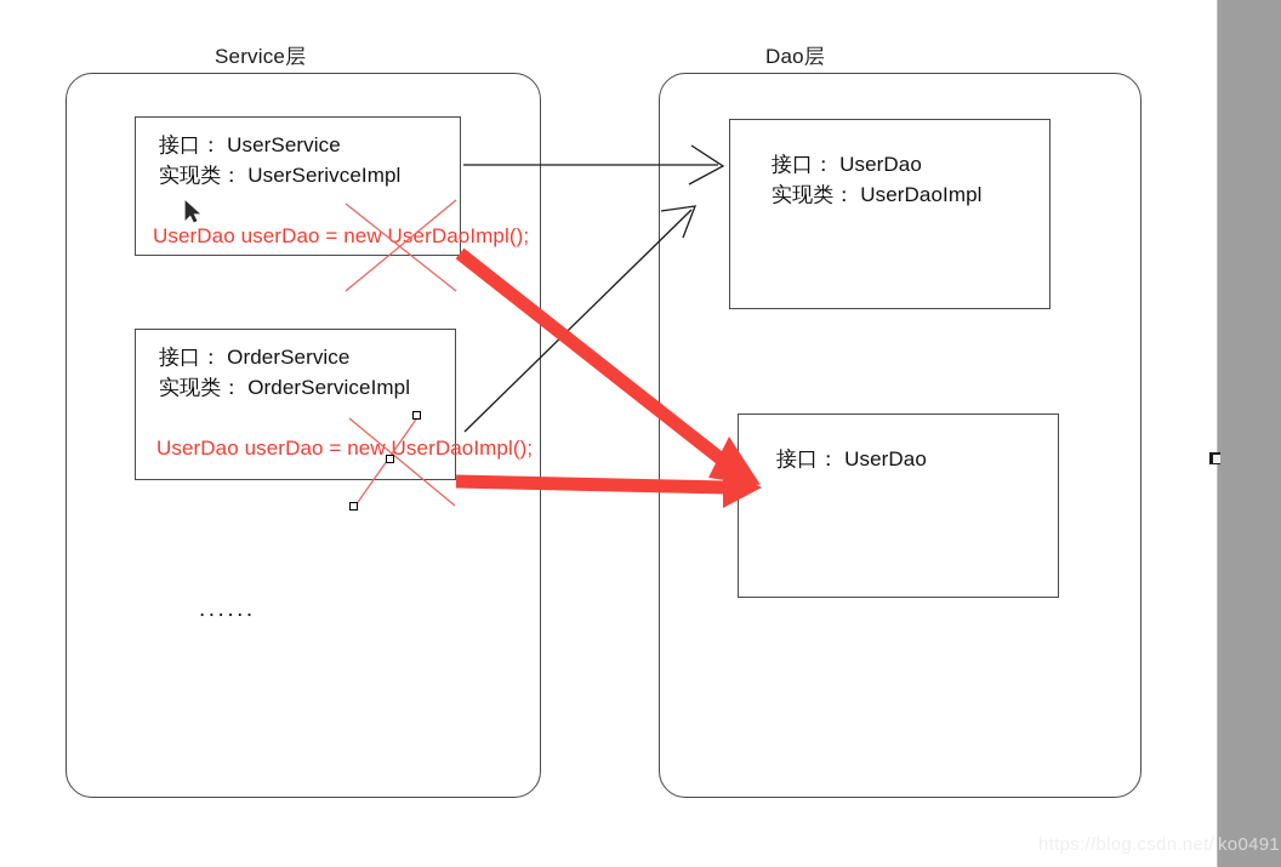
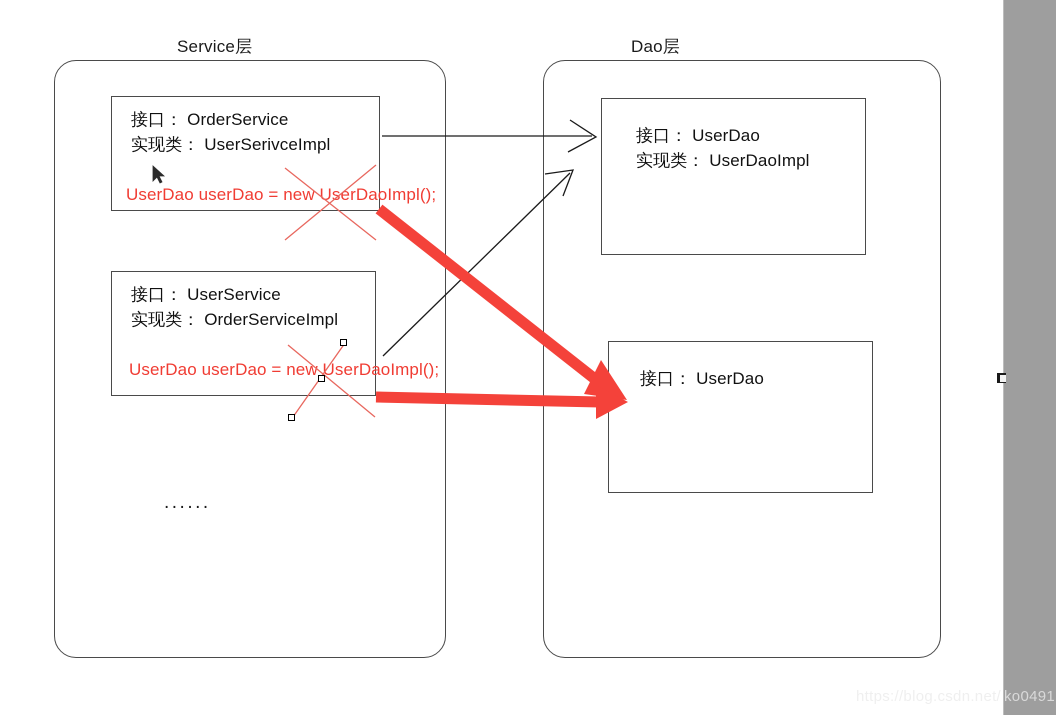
  Service层
  Dao层
- 接口： UserService
+ 接口： OrderService
  实现类： UserSerivceImpl
  UserDao userDao = new UserDaoImpl();
- 接口： OrderService
+ 接口： UserService
  实现类： OrderServiceImpl
  UserDao userDao = new UserDaoImpl();
  ......
  接口： UserDao
  实现类： UserDaoImpl
  接口： UserDao
  ko0491
